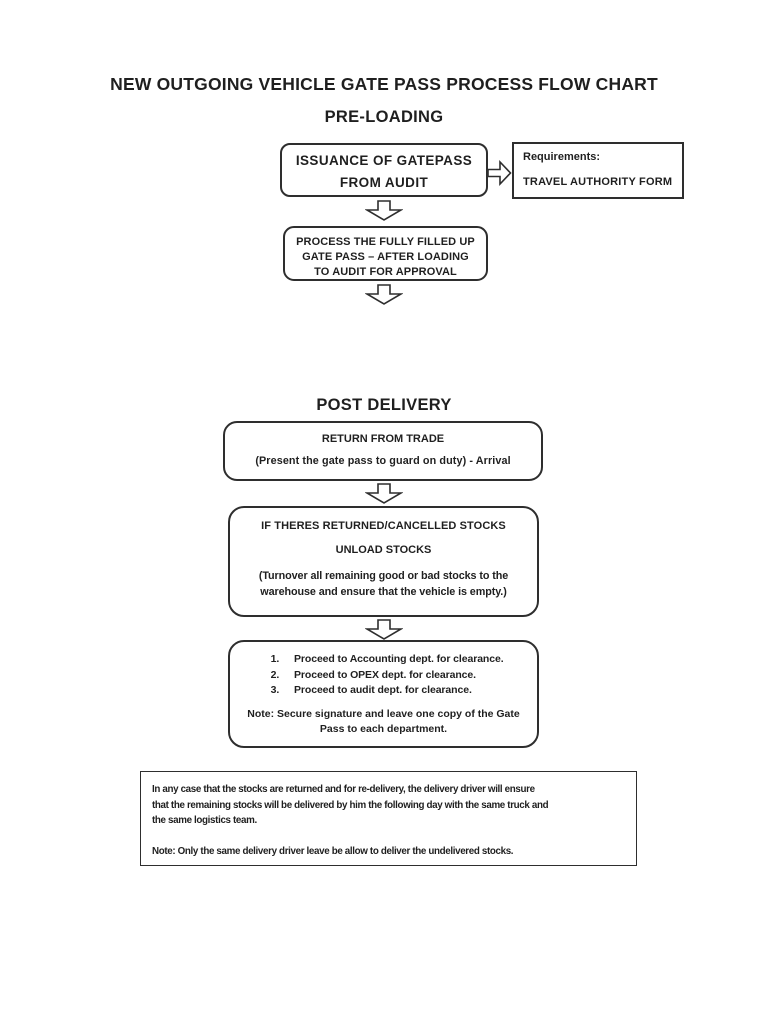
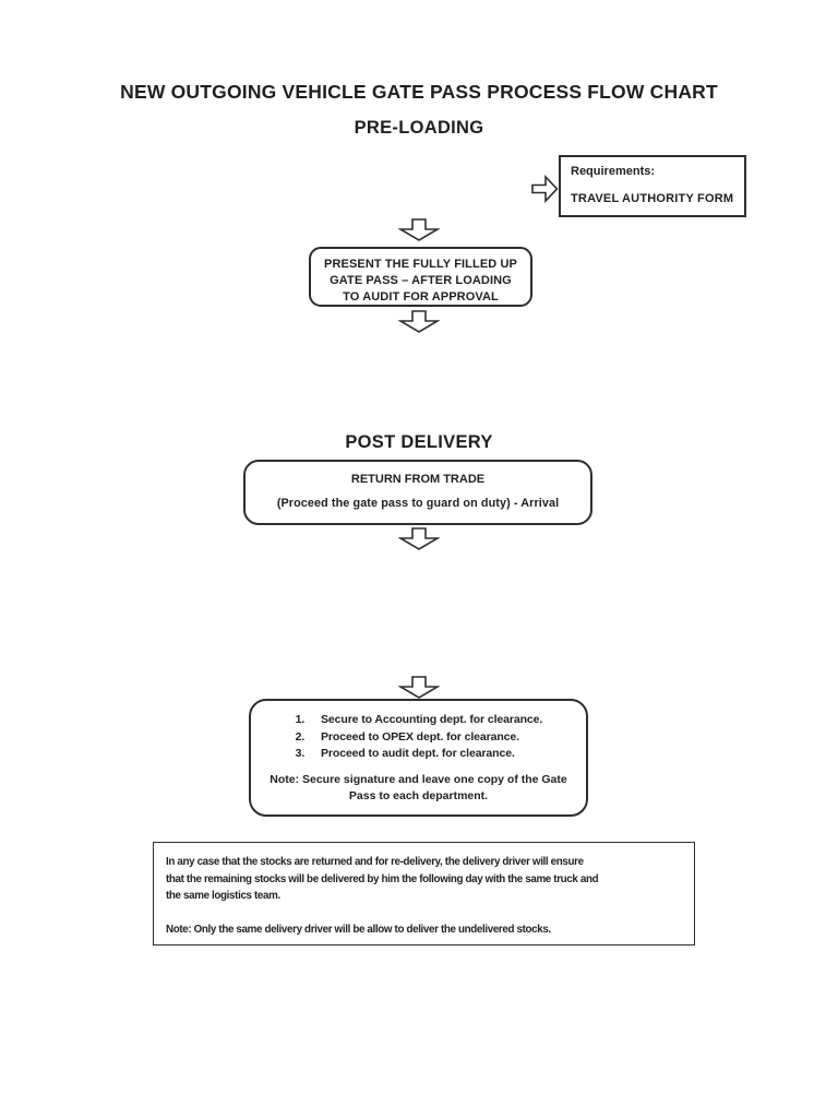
  NEW OUTGOING VEHICLE GATE PASS PROCESS FLOW CHART
  PRE-LOADING
- ISSUANCE OF GATEPASS
- FROM AUDIT
  Requirements:
  TRAVEL AUTHORITY FORM
- PROCESS THE FULLY FILLED UP
+ PRESENT THE FULLY FILLED UP
  GATE PASS – AFTER LOADING
  TO AUDIT FOR APPROVAL
  POST DELIVERY
  RETURN FROM TRADE
- (Present the gate pass to guard on duty) - Arrival
+ (Proceed the gate pass to guard on duty) - Arrival
- IF THERES RETURNED/CANCELLED STOCKS
- UNLOAD STOCKS
- (Turnover all remaining good or bad stocks to the
- warehouse and ensure that the vehicle is empty.)
- Proceed to Accounting dept. for clearance.
+ Secure to Accounting dept. for clearance.
  Proceed to OPEX dept. for clearance.
  Proceed to audit dept. for clearance.
  Note: Secure signature and leave one copy of the Gate
  Pass to each department.
  In any case that the stocks are returned and for re-delivery, the delivery driver will ensure
  that the remaining stocks will be delivered by him the following day with the same truck and
  the same logistics team.
- Note: Only the same delivery driver leave be allow to deliver the undelivered stocks.
+ Note: Only the same delivery driver will be allow to deliver the undelivered stocks.
